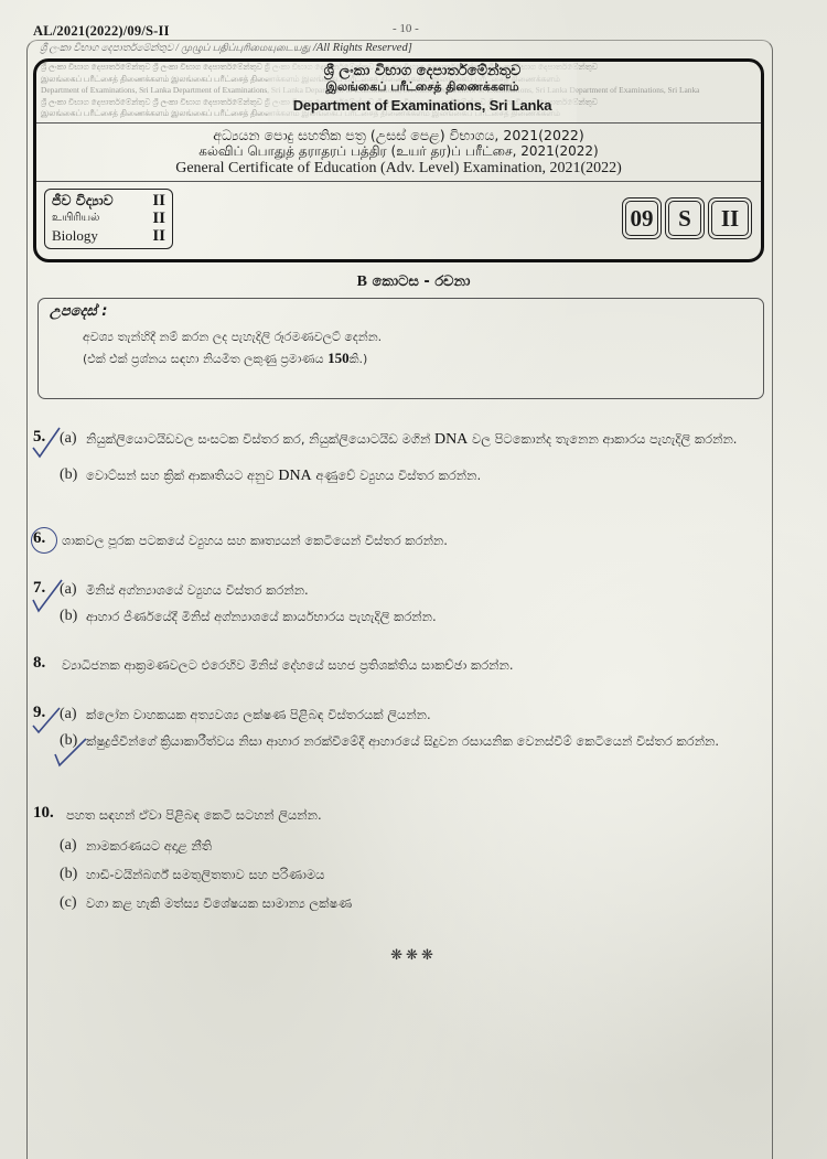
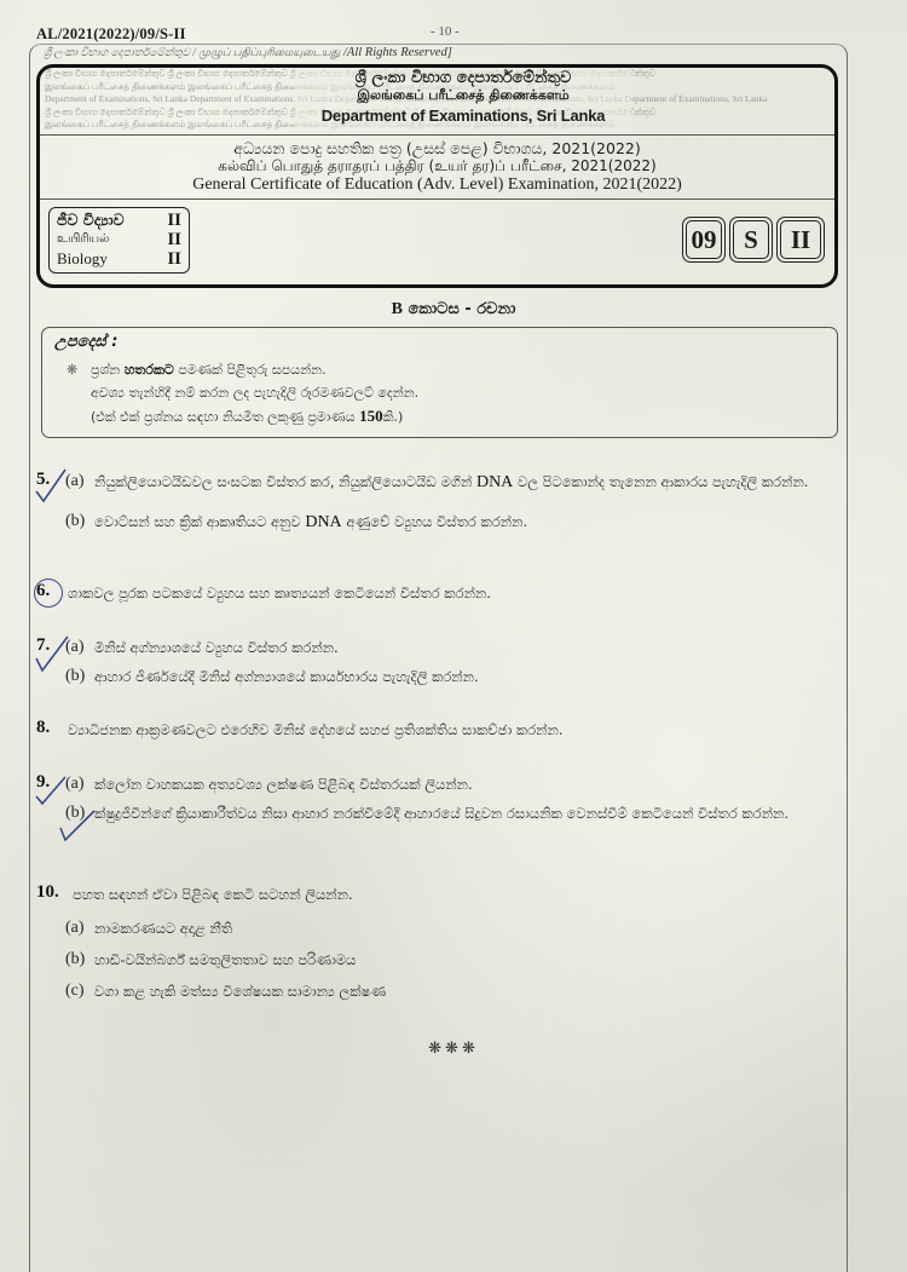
  AL/2021(2022)/09/S-II
  - 10 -
  ශ්‍රී ලංකා විභාග දෙපාර්තමේන්තුව / முழுப் பதிப்புரிமையுடையது /All Rights Reserved]
  ශ්‍රී ලංකා විභාග දෙපාර්තමේන්තුව ශ්‍රී ලංකා විභාග දෙපාර්තමේන්තුව ශ්‍රී ලංකා විභාග දෙපාර්තමේන්තුව ශ්‍රී ලංකා විභාග දෙපාර්තමේන්තුව ශ්‍රී ලංකා විභාග දෙපාර්තමේන්තුව
  இலங்கைப் பரீட்சைத் திணைக்களம் இலங்கைப் பரீட்சைத் திணைக்களம் இலங்கைப் பரீட்சைத் திணைக்களம் இலங்கைப் பரீட்சைத் திணைக்களம்
  Department of Examinations, Sri Lanka Department of Examinations, Sri Lanka Department of Examinations, Sri Lanka Department of Examinations, Sri Lanka Department of Examinations, Sri Lanka
  ශ්‍රී ලංකා විභාග දෙපාර්තමේන්තුව ශ්‍රී ලංකා විභාග දෙපාර්තමේන්තුව ශ්‍රී ලංකා විභාග දෙපාර්තමේන්තුව ශ්‍රී ලංකා විභාග දෙපාර්තමේන්තුව ශ්‍රී ලංකා විභාග දෙපාර්තමේන්තුව
  இலங்கைப் பரீட்சைத் திணைக்களம் இலங்கைப் பரீட்சைத் திணைக்களம் இலங்கைப் பரீட்சைத் திணைக்களம் இலங்கைப் பரீட்சைத் திணைக்களம்
  ශ්‍රී ලංකා විභාග දෙපාර්තමේන්තුව
  இலங்கைப் பரீட்சைத் திணைக்களம்
  Department of Examinations, Sri Lanka
  අධ්‍යයන පොදු සහතික පත්‍ර (උසස් පෙළ) විභාගය, 2021(2022)
  கல்விப் பொதுத் தராதரப் பத்திர (உயர் தர)ப் பரீட்சை, 2021(2022)
  General Certificate of Education (Adv. Level) Examination, 2021(2022)
  ජීව විද්‍යාව
  II
  உயிரியல்
  II
  Biology
  II
  09
  S
  II
  B කොටස - රචනා
  උපදෙස් :
+ ❋
+ ප්‍රශ්න හතරකට පමණක් පිළිතුරු සපයන්න.
  අවශ්‍ය තැන්හිදී නම් කරන ලද පැහැදිලි රූරමණවලට් දෙන්න.
  (එක් එක් ප්‍රශ්නය සඳහා නියමිත ලකුණු ප්‍රමාණය 150කි.)
  5.
  (a)
  නියුක්ලියොටයිඩවල සංසටක විස්තර කර, නියුක්ලියොටයිඩ මගින් DNA වල පිටකොන්ද තැනෙන ආකාරය පැහැදිලි කරන්න.
  (b)
  වොට්සන් සහ ක්‍රික් ආකෘතියට අනුව DNA අණුවේ ව්‍යුහය විස්තර කරන්න.
  6.
  ශාකවල පූරක පටකයේ ව්‍යුහය සහ කෘත්‍යයන් කෙටියෙන් විස්තර කරන්න.
  7.
  (a)
  මිනිස් අග්න්‍යාශයේ ව්‍යුහය විස්තර කරන්න.
  (b)
  ආහාර ජීර්ණයේදී මිනිස් අග්න්‍යාශයේ කාර්යභාරය පැහැදිලි කරන්න.
  8.
  ව්‍යාධිජනක ආක්‍රමණවලට එරෙහිව මිනිස් දේහයේ සහජ ප්‍රතිශක්තිය සාකච්ඡා කරන්න.
  9.
  (a)
  ක්ලෝන වාහකයක අත්‍යවශ්‍ය ලක්ෂණ පිළිබඳ විස්තරයක් ලියන්න.
  (b)
  ක්ෂුද්‍රජීවීන්ගේ ක්‍රියාකාරීත්වය නිසා ආහාර නරක්වීමේදී ආහාරයේ සිදුවන රසායනික වෙනස්වීම් කෙටියෙන් විස්තර කරන්න.
  10.
  පහත සඳහන් ඒවා පිළිබඳ කෙටි සටහන් ලියන්න.
  (a)
  නාමකරණයට අදාළ නීති
  (b)
  හාඩි-වයින්බර්ග් සමතුලිතතාව සහ පරිණාමය
  (c)
  වගා කළ හැකි මත්ස්‍ය විශේෂයක සාමාන්‍ය ලක්ෂණ
  ❋❋❋
